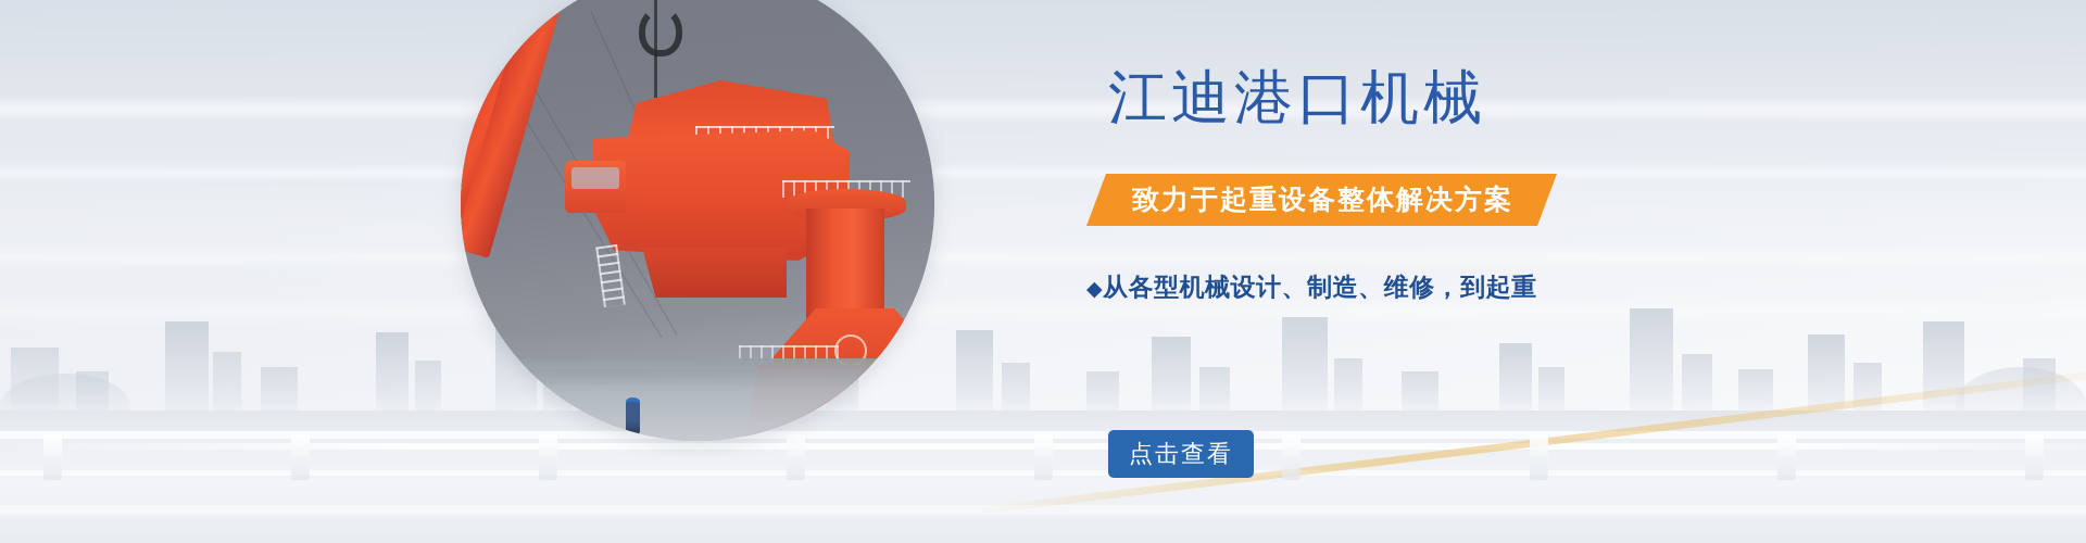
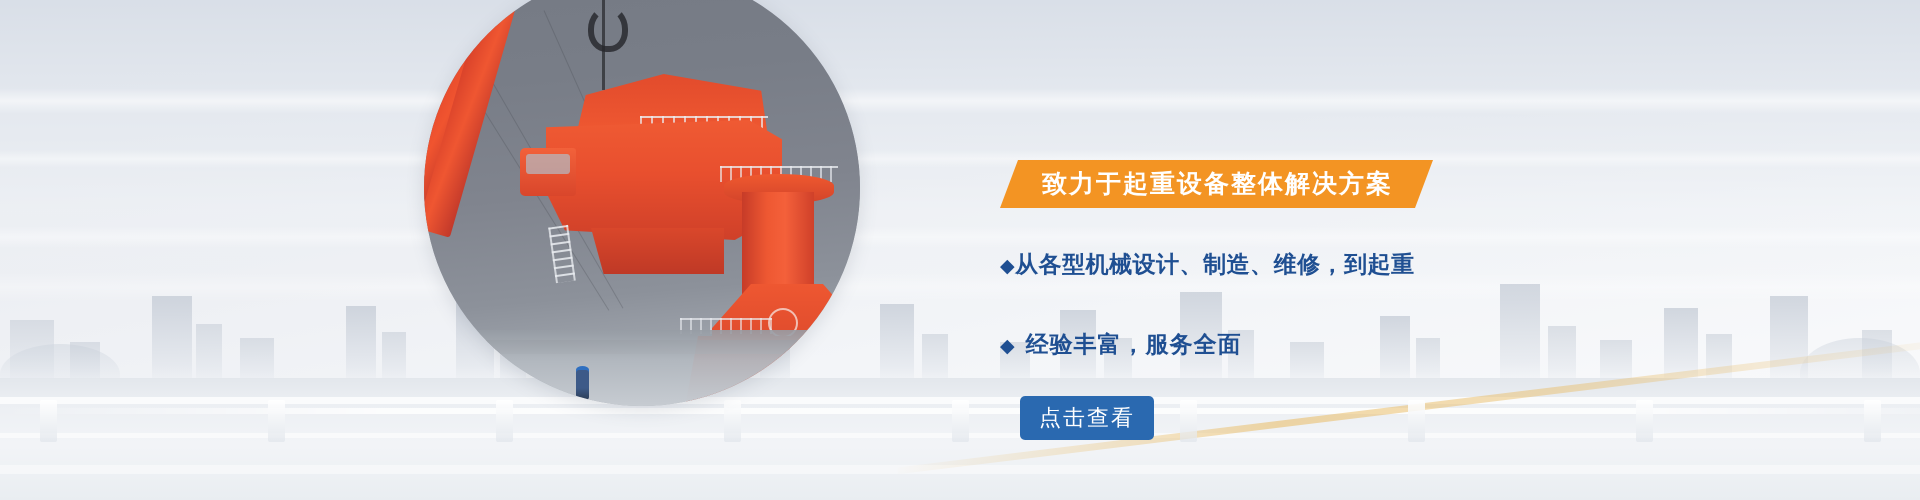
- 江迪港口机械
  致力于起重设备整体解决方案
  ◆从各型机械设计、制造、维修，到起重
+ ◆ 经验丰富，服务全面
  点击查看
